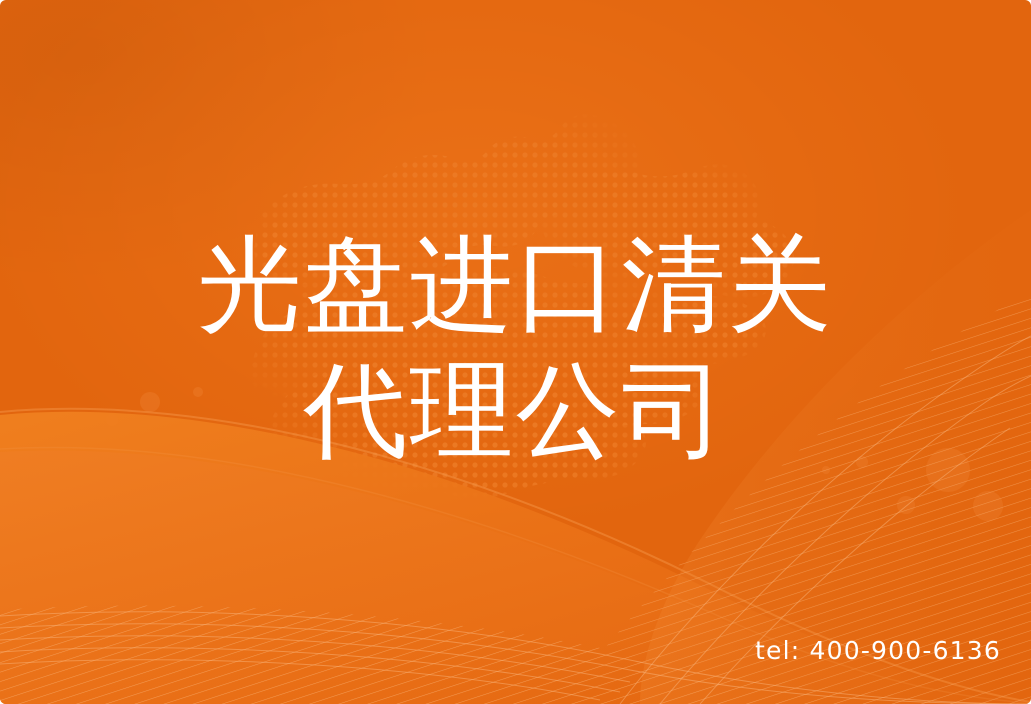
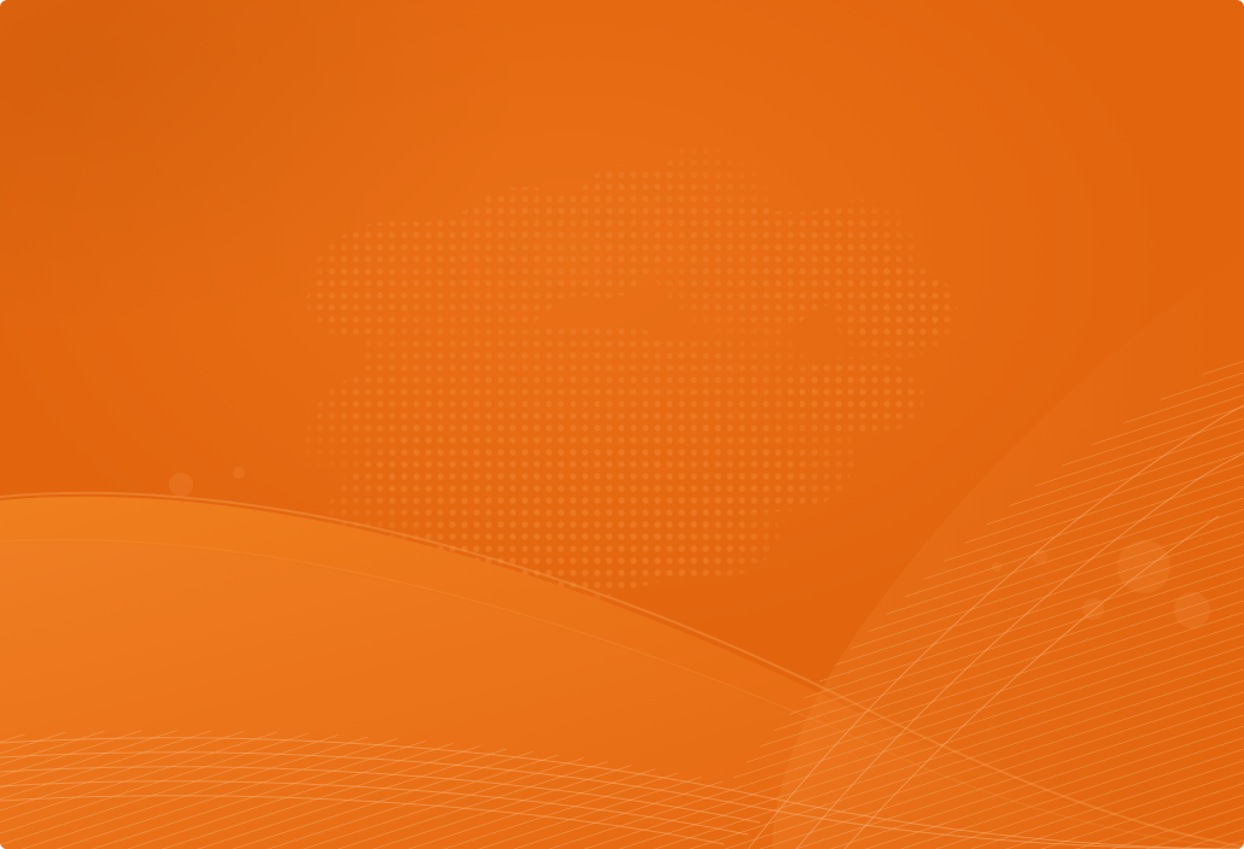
- 光盘进口清关
- 代理公司
- tel: 400-900-6136
